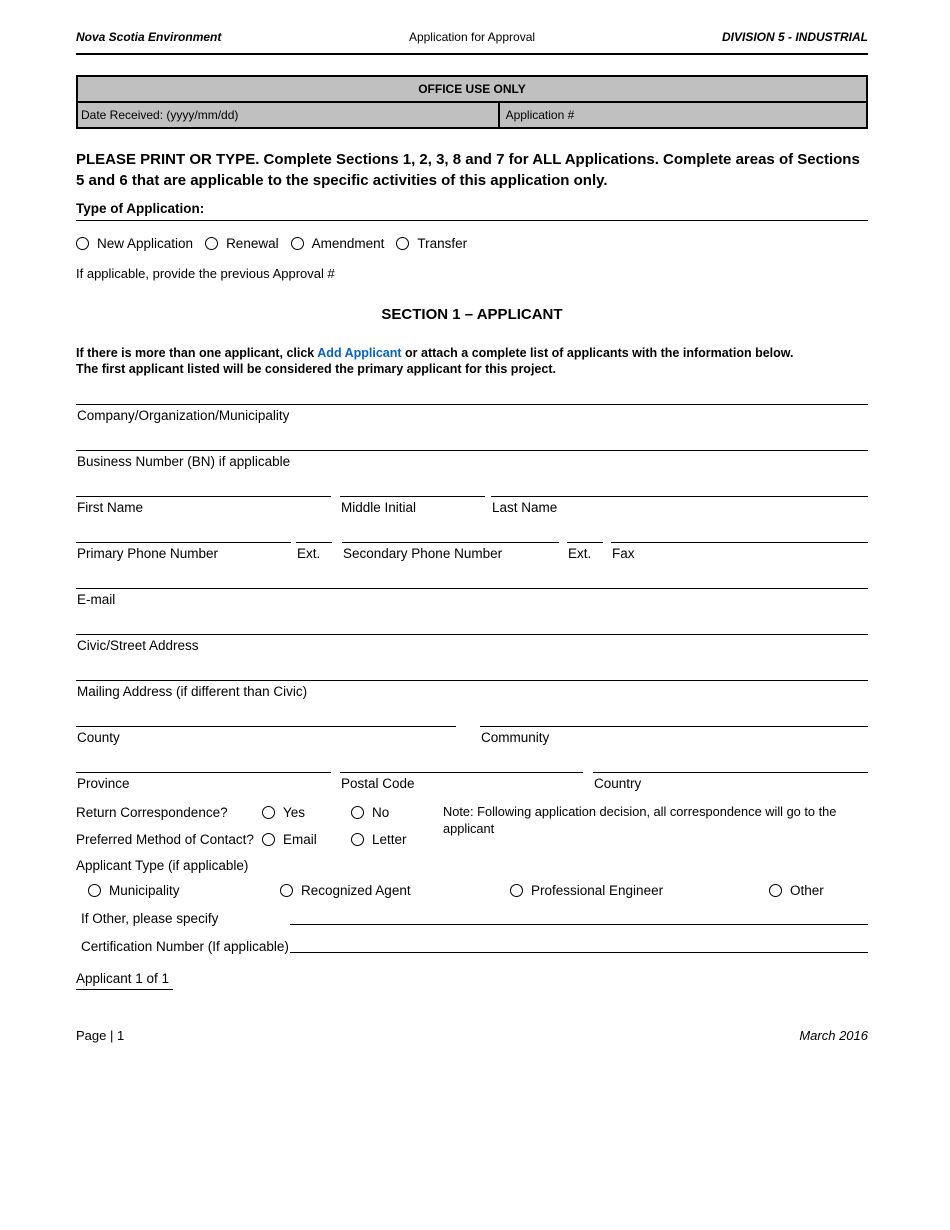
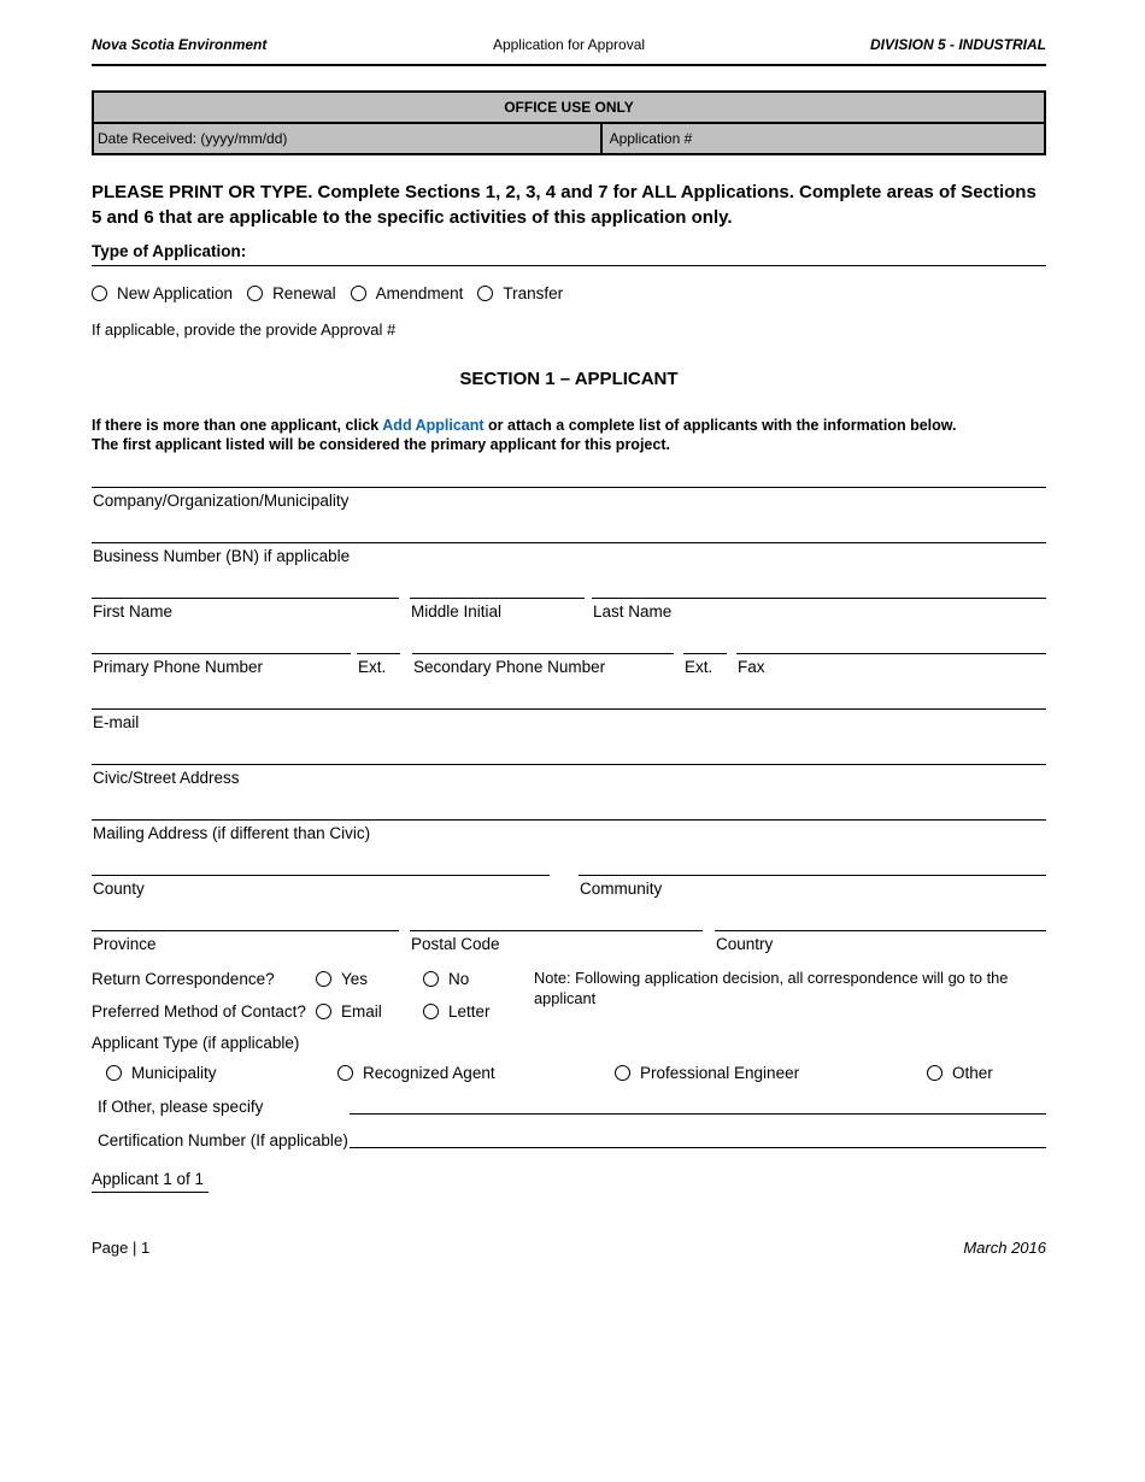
  Nova Scotia Environment
  Application for Approval
  DIVISION 5 - INDUSTRIAL
  OFFICE USE ONLY
  Date Received: (yyyy/mm/dd)
  Application #
- PLEASE PRINT OR TYPE. Complete Sections 1, 2, 3, 8 and 7 for ALL Applications. Complete areas of Sections 5 and 6 that are applicable to the specific activities of this application only.
+ PLEASE PRINT OR TYPE. Complete Sections 1, 2, 3, 4 and 7 for ALL Applications. Complete areas of Sections 5 and 6 that are applicable to the specific activities of this application only.
  Type of Application:
  New Application
  Renewal
  Amendment
  Transfer
- If applicable, provide the previous Approval #
+ If applicable, provide the provide Approval #
  SECTION 1 – APPLICANT
  If there is more than one applicant, click Add Applicant or attach a complete list of applicants with the information below.
  The first applicant listed will be considered the primary applicant for this project.
  Company/Organization/Municipality
  Business Number (BN) if applicable
  First Name
  Middle Initial
  Last Name
  Primary Phone Number
  Ext.
  Secondary Phone Number
  Ext.
  Fax
  E-mail
  Civic/Street Address
  Mailing Address (if different than Civic)
  County
  Community
  Province
  Postal Code
  Country
  Return Correspondence?
  Yes
  No
  Preferred Method of Contact?
  Email
  Letter
  Note: Following application decision, all correspondence will go to the applicant
  Applicant Type (if applicable)
  Municipality
  Recognized Agent
  Professional Engineer
  Other
  If Other, please specify
  Certification Number (If applicable)
  Applicant 1 of 1
  Page | 1
  March 2016
